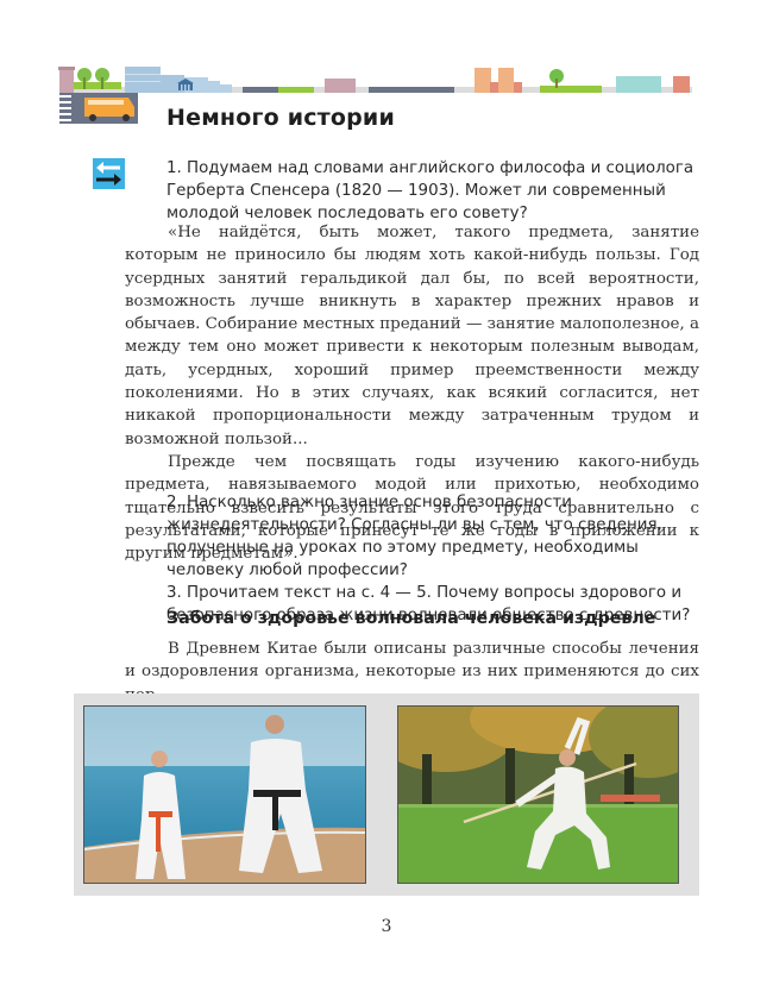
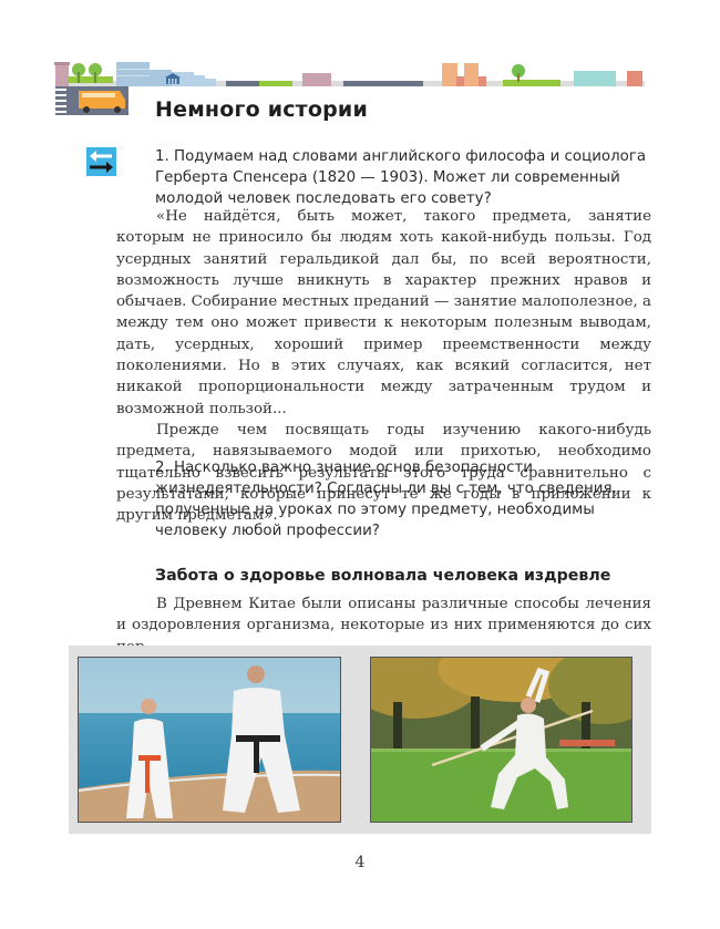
  Немного истории
  1. Подумаем над словами английского философа и социолога Герберта Спенсера (1820 — 1903). Может ли современный молодой человек последовать его совету?
  «Не найдётся, быть может, такого предмета, занятие которым не приносило бы людям хоть какой-нибудь пользы. Год усердных занятий геральдикой дал бы, по всей вероятности, возможность лучше вникнуть в характер прежних нравов и обычаев. Собирание местных преданий — занятие малополезное, а между тем оно может привести к некоторым полезным выводам, дать, усердных, хороший пример преемственности между поколениями. Но в этих случаях, как всякий согласится, нет никакой пропорциональности между затраченным трудом и возможной пользой...
  Прежде чем посвящать годы изучению какого-нибудь предмета, навязываемого модой или прихотью, необходимо тщательно взвесить результаты этого труда сравнительно с результатами, которые принесут те же годы в приложении к другим предметам».
  2. Насколько важно знание основ безопасности жизнедеятельности? Согласны ли вы с тем, что сведения, полученные на уроках по этому предмету, необходимы человеку любой профессии?
- 3. Прочитаем текст на с. 4 — 5. Почему вопросы здорового и безопасного образа жизни волновали общество с древности?
  Забота о здоровье волновала человека издревле
  В Древнем Китае были описаны различные способы лечения и оздоровления организма, некоторые из них применяются до сих
- 3
+ 4
